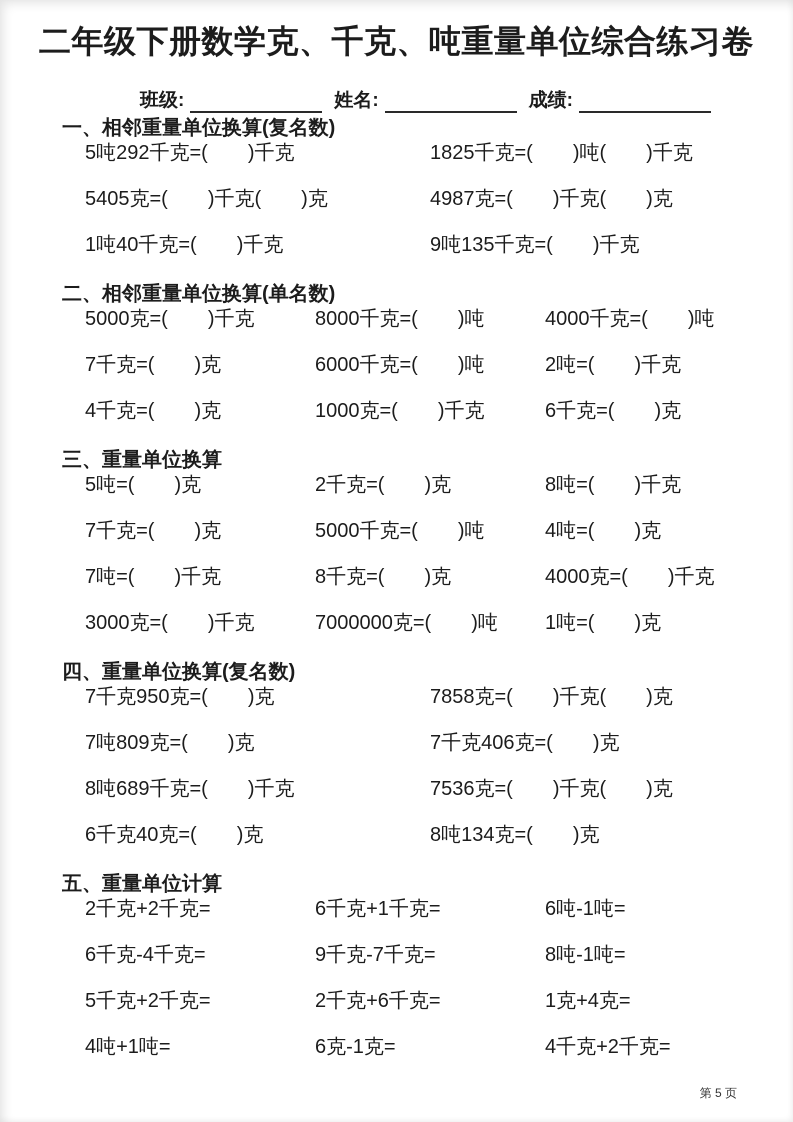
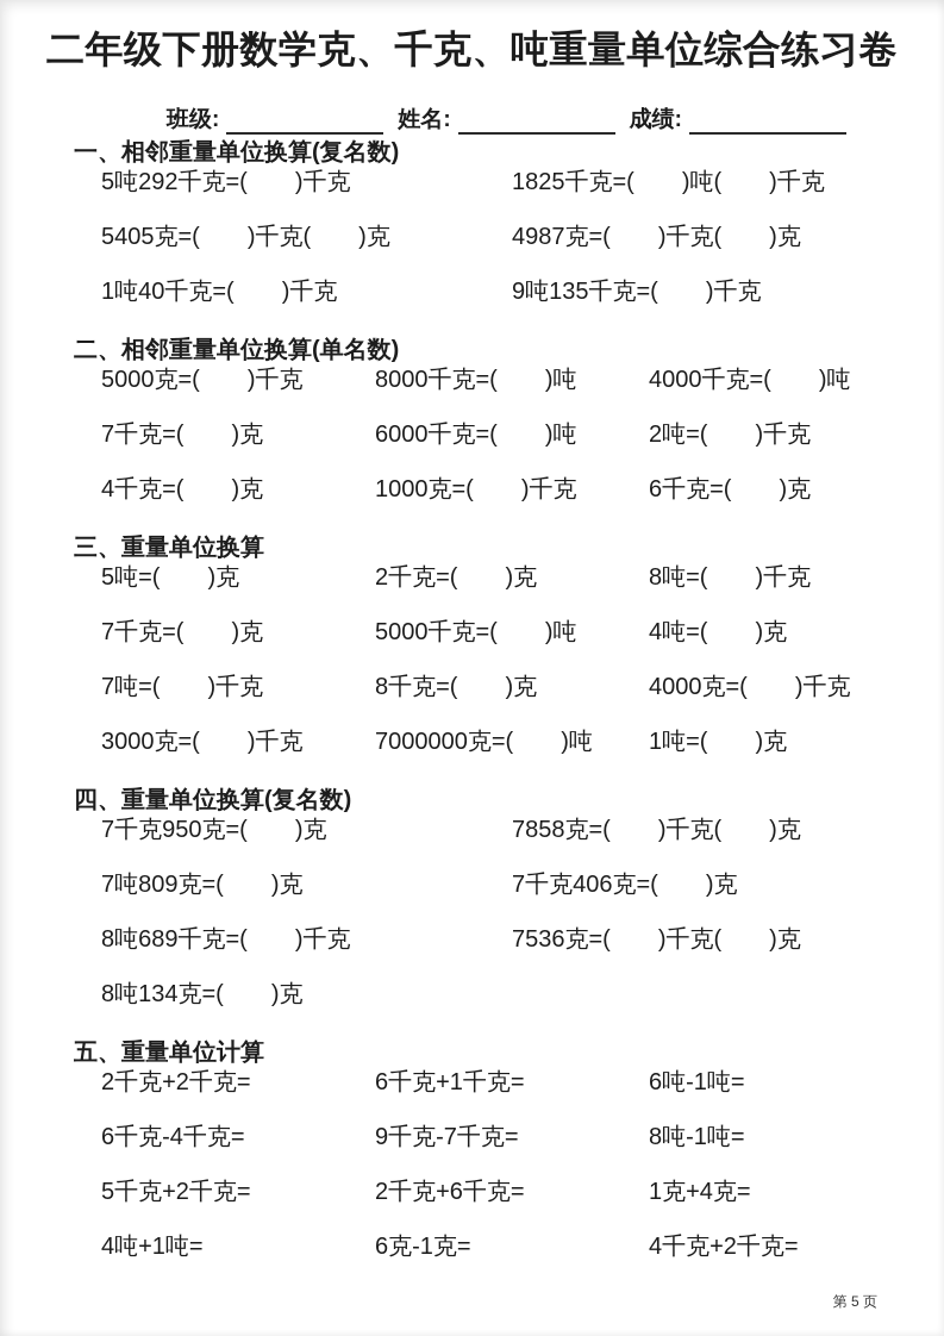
  二年级下册数学克、千克、吨重量单位综合练习卷
  班级:
  姓名:
  成绩:
  一、相邻重量单位换算(复名数)
  5吨292千克=( )千克
  1825千克=( )吨( )千克
  5405克=( )千克( )克
  4987克=( )千克( )克
  1吨40千克=( )千克
  9吨135千克=( )千克
  二、相邻重量单位换算(单名数)
  5000克=( )千克
  8000千克=( )吨
  4000千克=( )吨
  7千克=( )克
  6000千克=( )吨
  2吨=( )千克
  4千克=( )克
  1000克=( )千克
  6千克=( )克
  三、重量单位换算
  5吨=( )克
  2千克=( )克
  8吨=( )千克
  7千克=( )克
  5000千克=( )吨
  4吨=( )克
  7吨=( )千克
  8千克=( )克
  4000克=( )千克
  3000克=( )千克
  7000000克=( )吨
  1吨=( )克
  四、重量单位换算(复名数)
  7千克950克=( )克
  7858克=( )千克( )克
  7吨809克=( )克
  7千克406克=( )克
  8吨689千克=( )千克
  7536克=( )千克( )克
- 6千克40克=( )克
  8吨134克=( )克
  五、重量单位计算
  2千克+2千克=
  6千克+1千克=
  6吨-1吨=
  6千克-4千克=
  9千克-7千克=
  8吨-1吨=
  5千克+2千克=
  2千克+6千克=
  1克+4克=
  4吨+1吨=
  6克-1克=
  4千克+2千克=
  第 5 页
